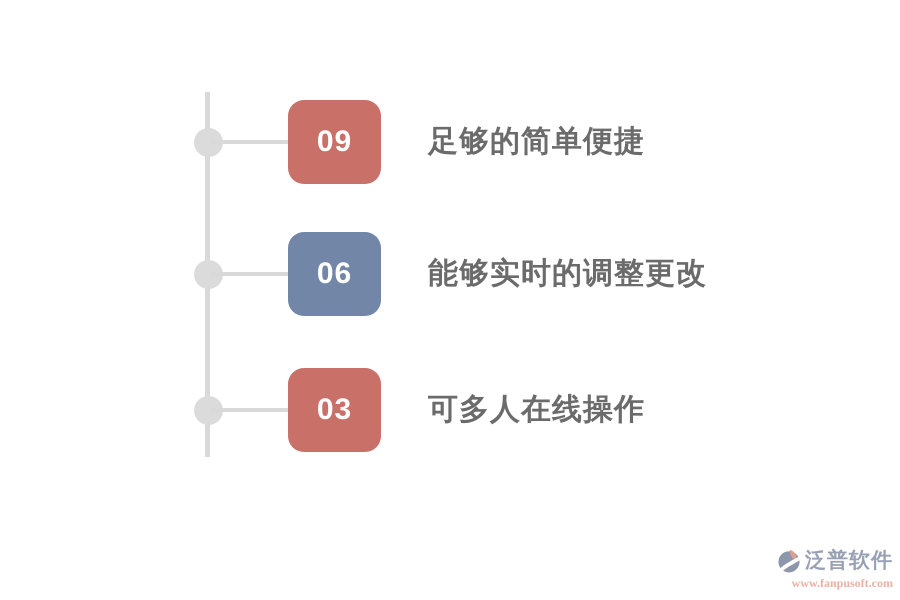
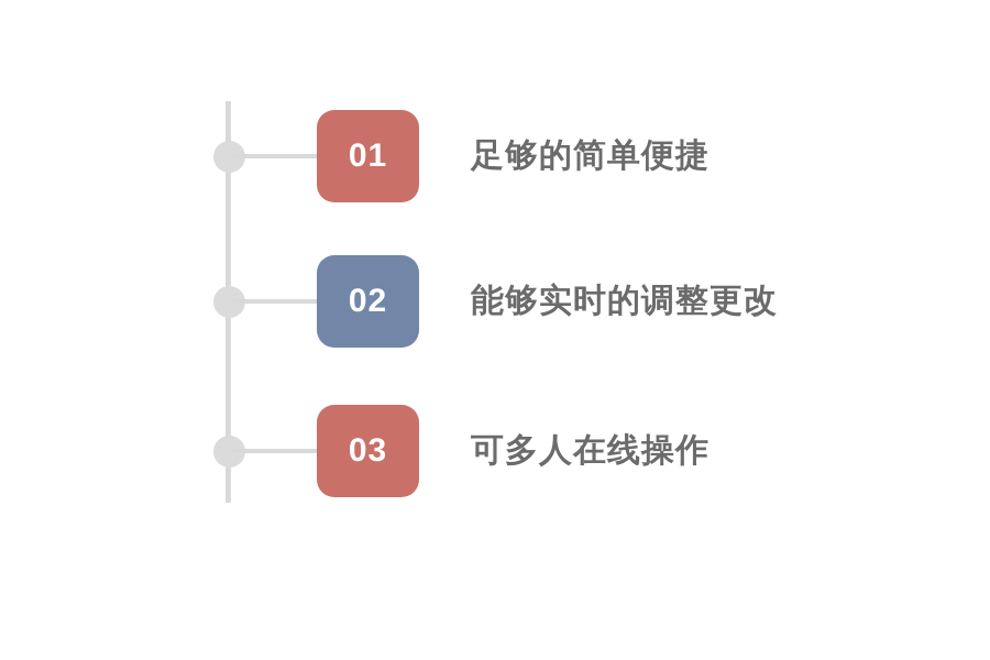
- 09
+ 01
  足够的简单便捷
- 06
+ 02
  能够实时的调整更改
  03
  可多人在线操作
- 泛普软件
- www.fanpusoft.com
